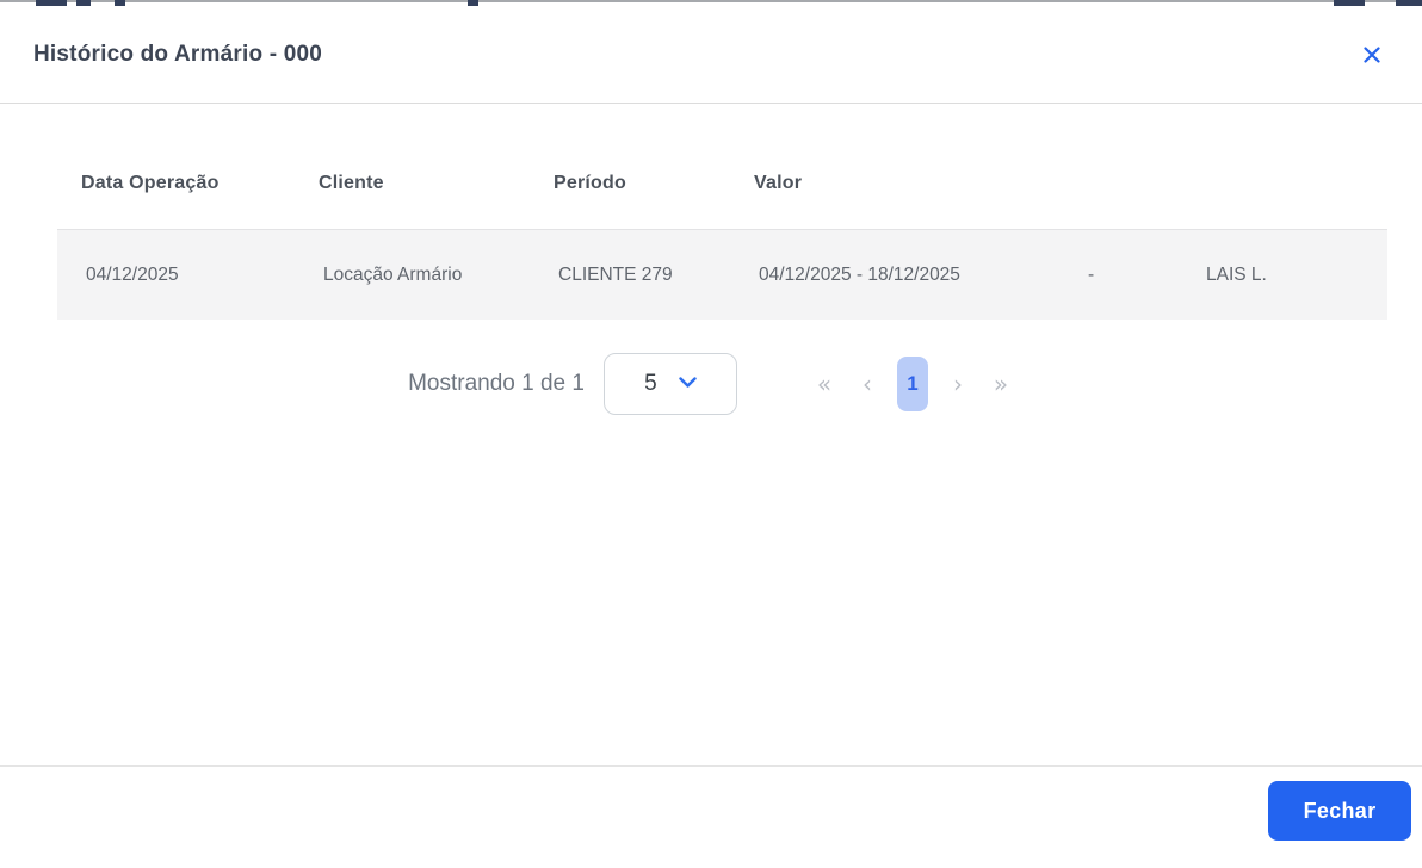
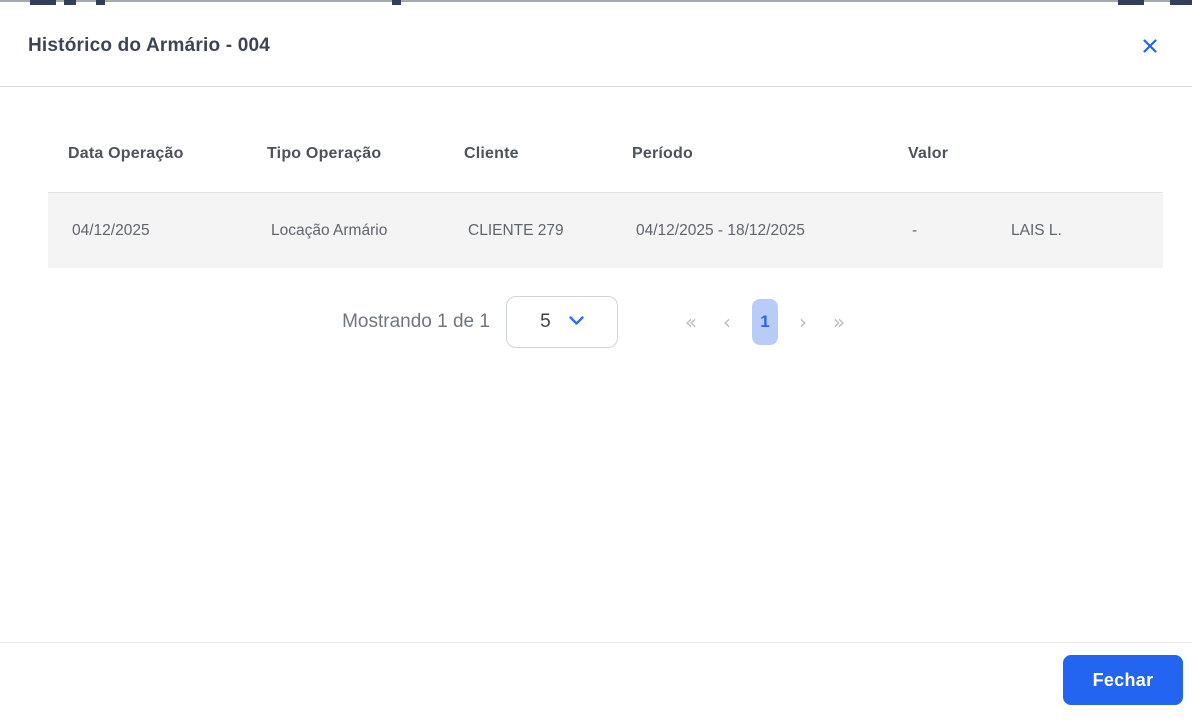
- Histórico do Armário - 000
+ Histórico do Armário - 004
  Data Operação
+ Tipo Operação
  Cliente
  Período
  Valor
  04/12/2025
  Locação Armário
  CLIENTE 279
  04/12/2025 - 18/12/2025
  -
  LAIS L.
  Mostrando 1 de 1
  5
  «
  ‹
  1
  ›
  »
  Fechar
